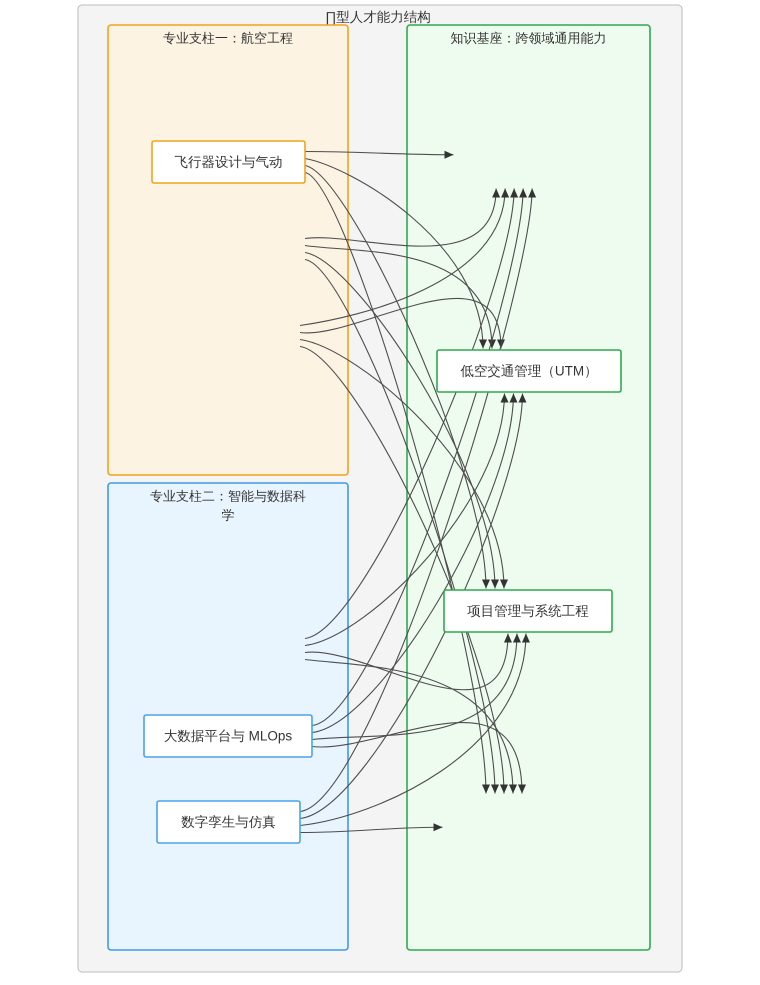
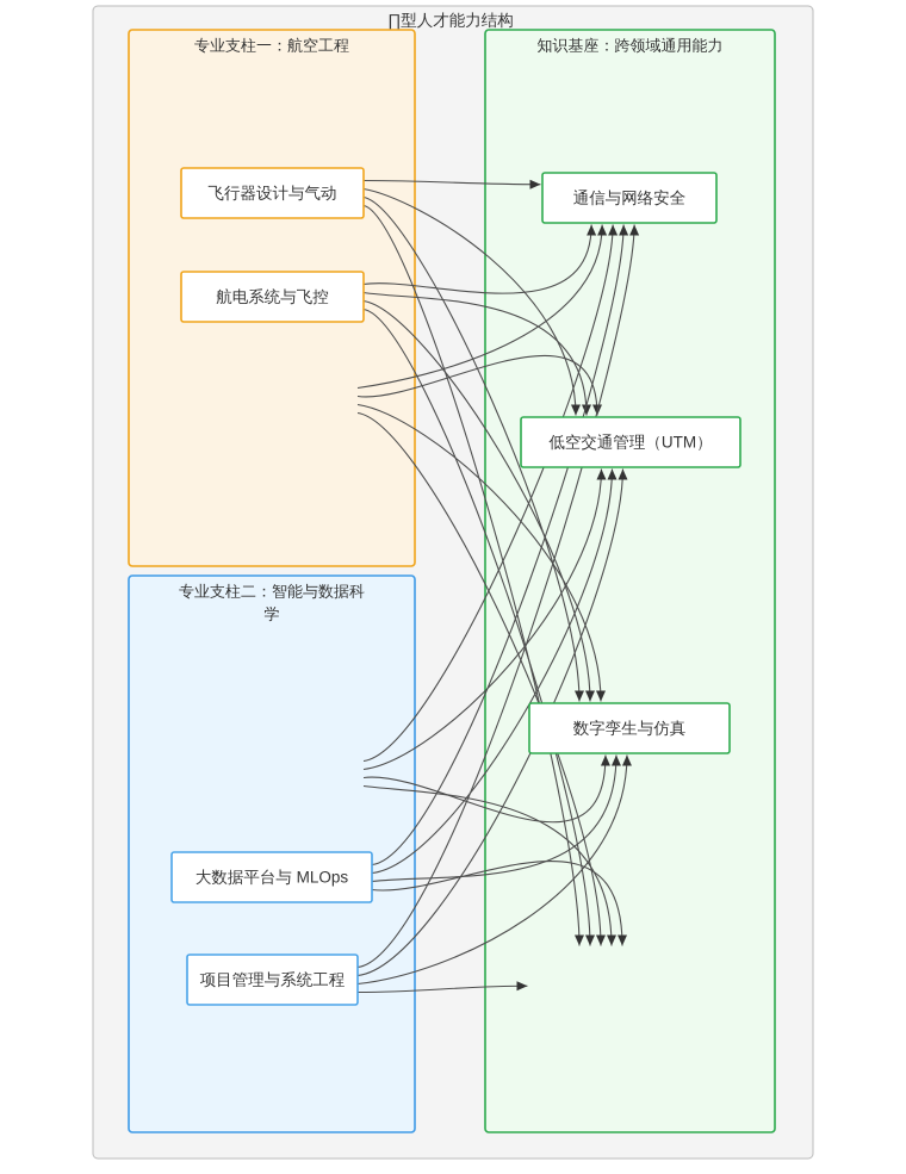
  专业支柱一：航空工程
  专业支柱二：智能与数据科
  学
  知识基座：跨领域通用能力
  飞行器设计与气动
+ 航电系统与飞控
  大数据平台与 MLOps
- 数字孪生与仿真
+ 项目管理与系统工程
+ 通信与网络安全
  低空交通管理（UTM）
- 项目管理与系统工程
+ 数字孪生与仿真
  ∏型人才能力结构
